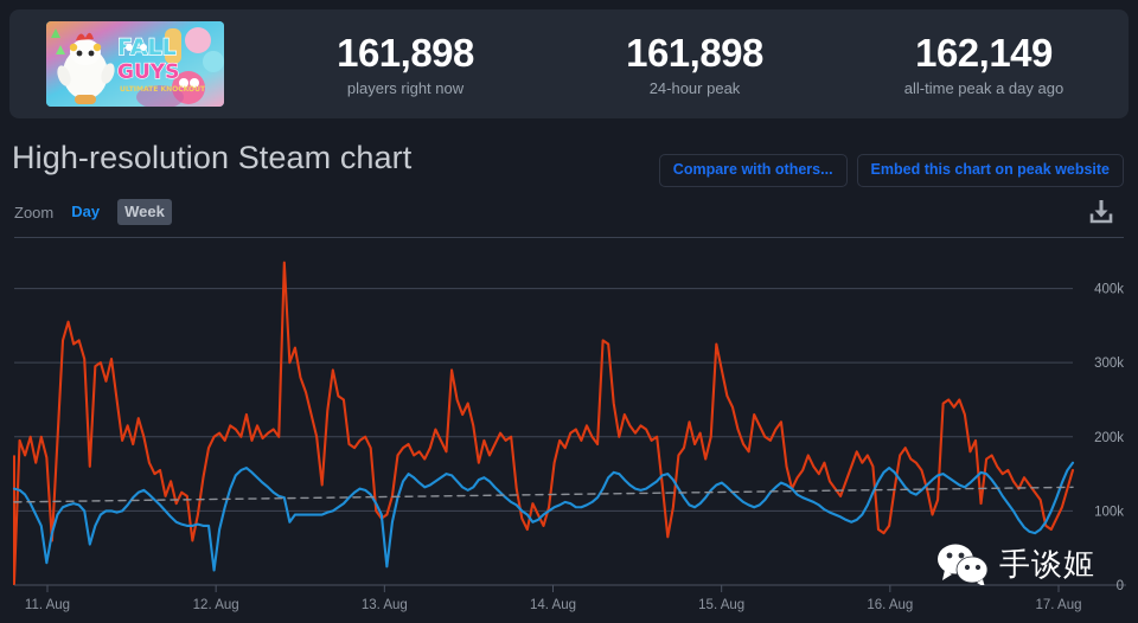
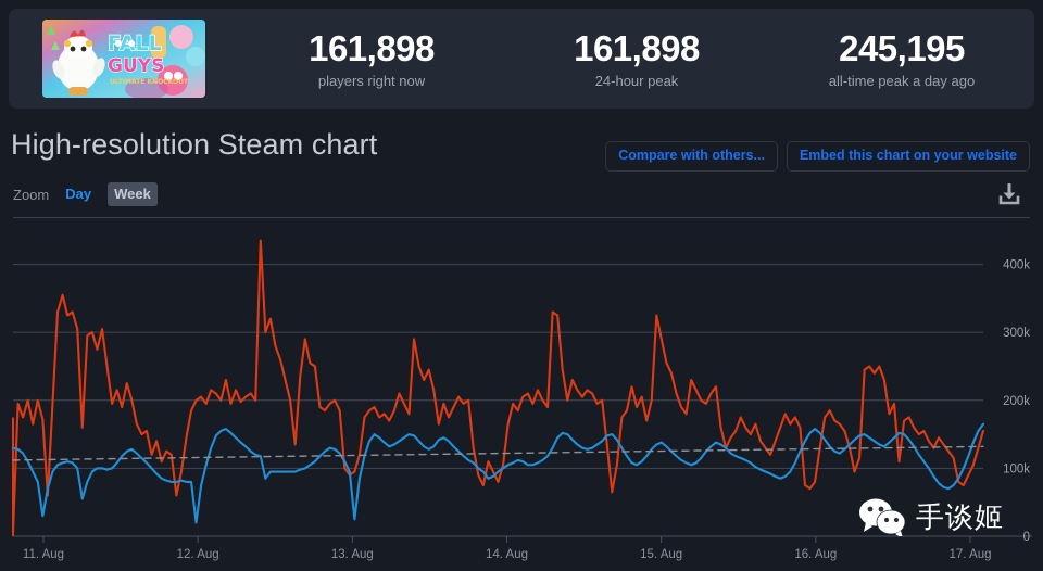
  FALL
  GUYS
  161,898
  players right now
  161,898
  24-hour peak
- 162,149
+ 245,195
  all-time peak a day ago
  High-resolution Steam chart
  Compare with others...
- Embed this chart on peak website
+ Embed this chart on your website
  Zoom
  Day
  Week
  11. Aug
  12. Aug
  13. Aug
  14. Aug
  15. Aug
  16. Aug
  17. Aug
  0
  100k
  200k
  300k
  400k
  手谈姬
